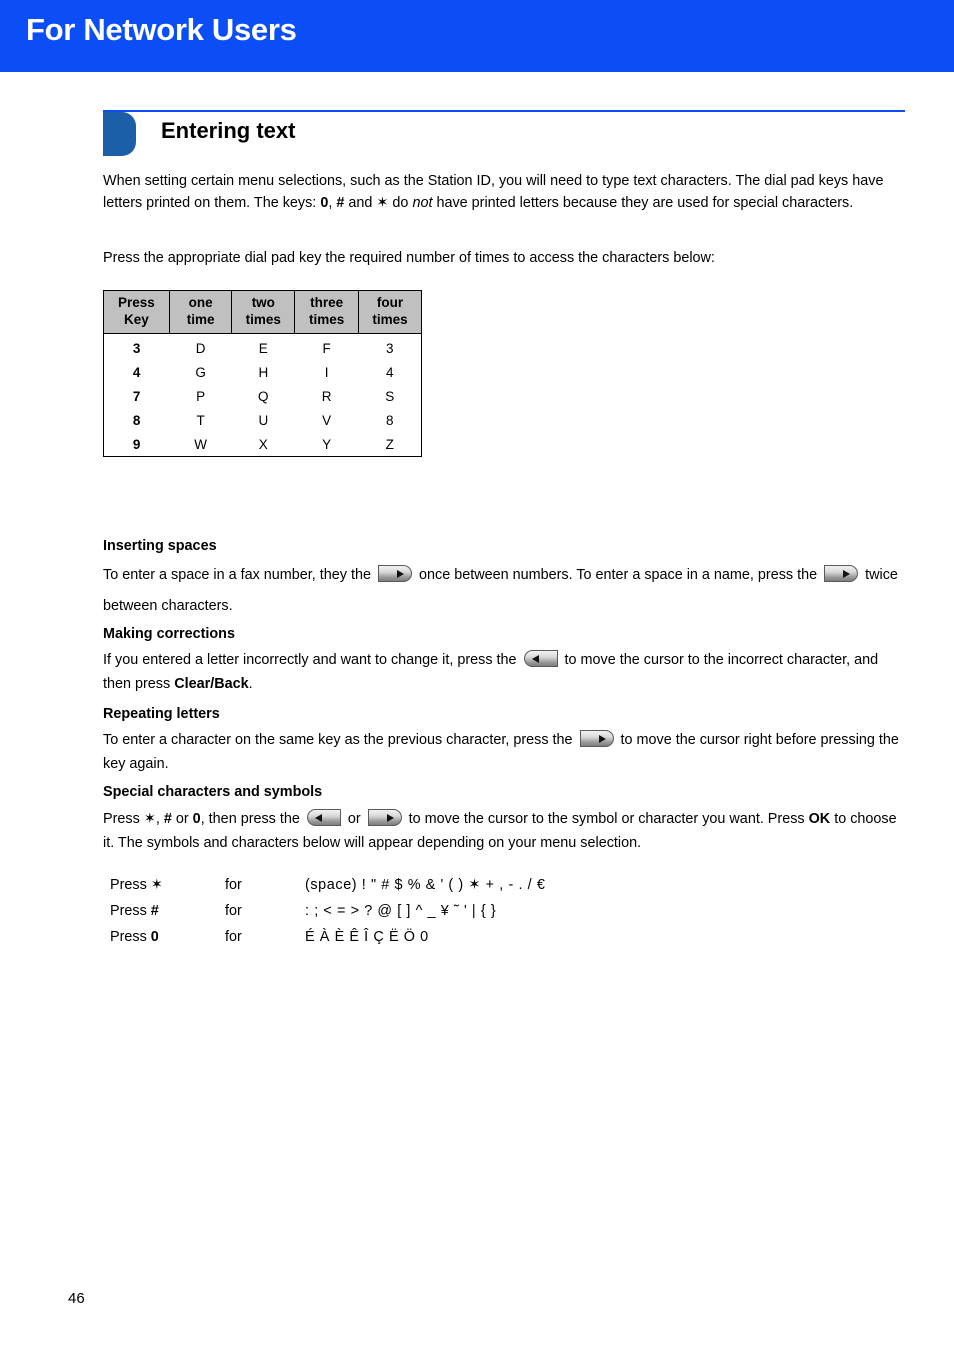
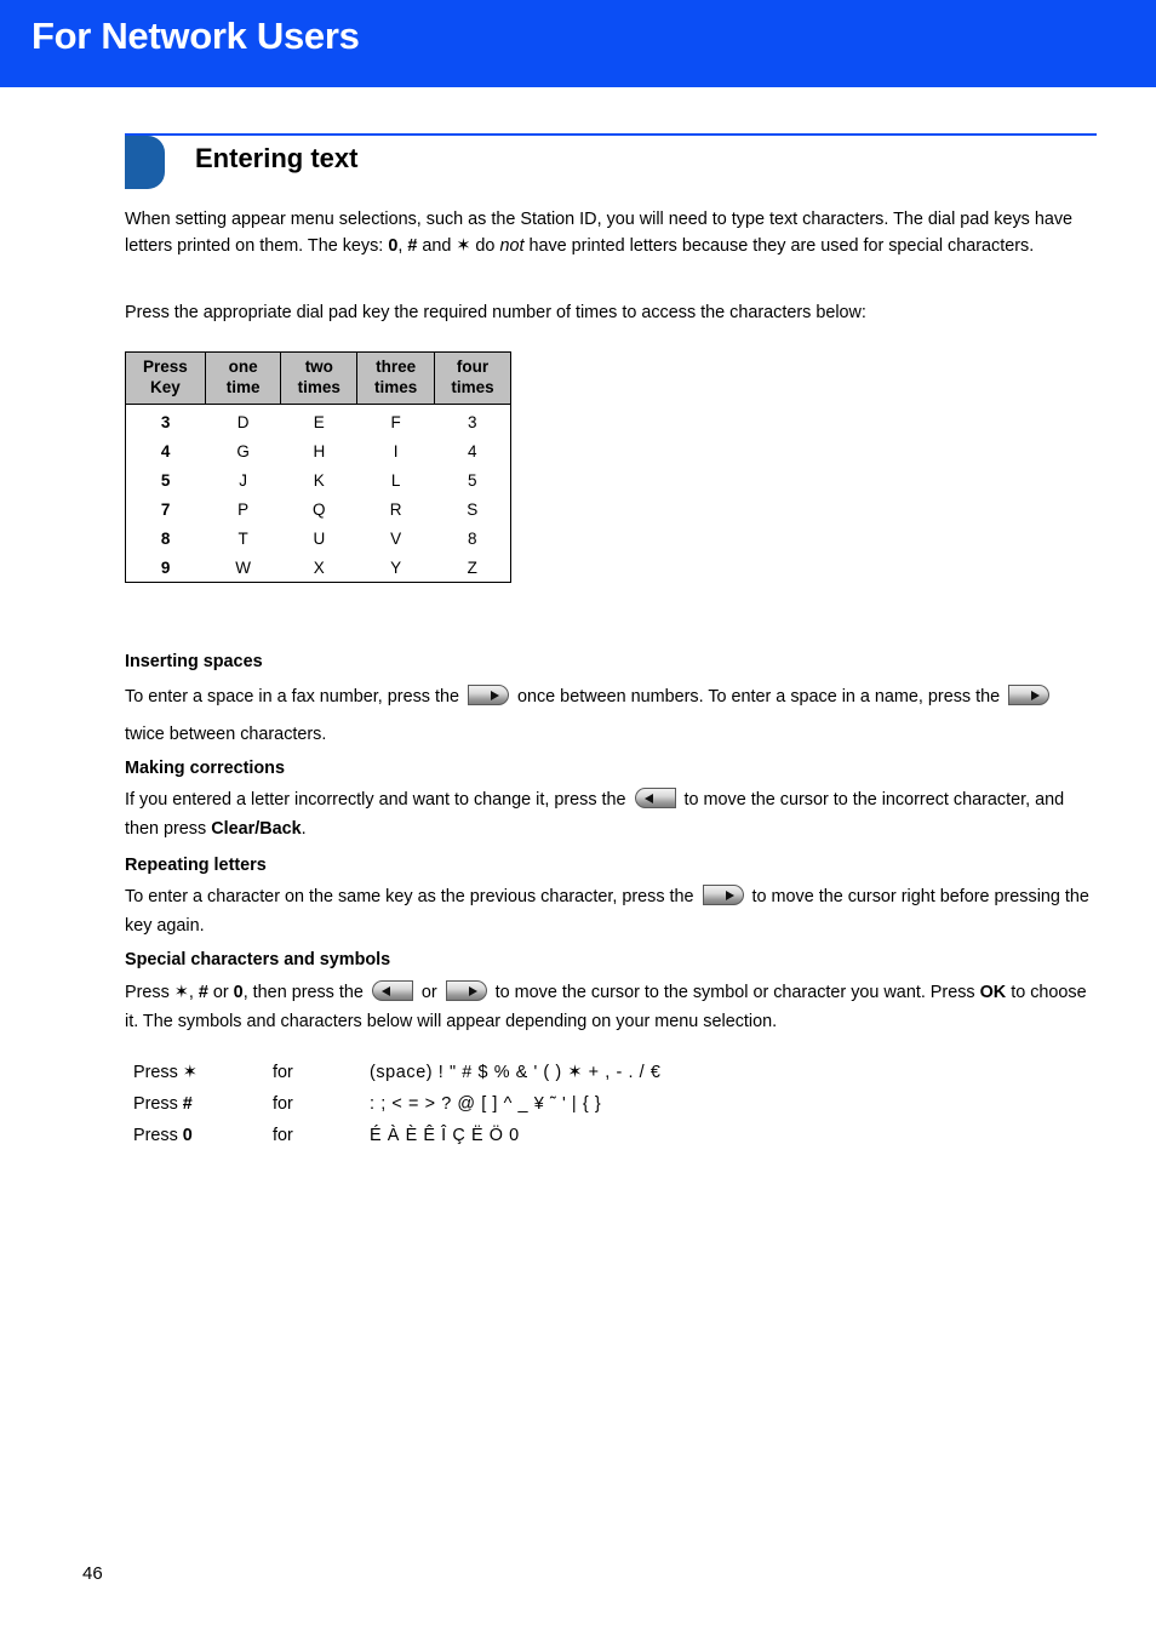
  For Network Users
  Entering text
- When setting certain menu selections, such as the Station ID, you will need to type text characters. The dial pad keys have letters printed on them. The keys: 0, # and ✶ do not have printed letters because they are used for special characters.
+ When setting appear menu selections, such as the Station ID, you will need to type text characters. The dial pad keys have letters printed on them. The keys: 0, # and ✶ do not have printed letters because they are used for special characters.
  Press the appropriate dial pad key the required number of times to access the characters below:
  Press Key	one time	two times	three times	four times
  3	D	E	F	3
  4	G	H	I	4
+ 5	J	K	L	5
  7	P	Q	R	S
  8	T	U	V	8
  9	W	X	Y	Z
  Inserting spaces
- To enter a space in a fax number, they the once between numbers. To enter a space in a name, press the twice between characters.
+ To enter a space in a fax number, press the once between numbers. To enter a space in a name, press the twice between characters.
  Making corrections
  If you entered a letter incorrectly and want to change it, press the to move the cursor to the incorrect character, and then press Clear/Back.
  Repeating letters
  To enter a character on the same key as the previous character, press the to move the cursor right before pressing the key again.
  Special characters and symbols
  Press ✶, # or 0, then press the or to move the cursor to the symbol or character you want. Press OK to choose it. The symbols and characters below will appear depending on your menu selection.
  Press ✶
  for
  (space) ! " # $ % & ' ( ) ✶ + , - . / €
  Press #
  for
  : ; < = > ? @ [ ] ^ _ ¥ ˜ ' | { }
  Press 0
  for
  É À È Ê Î Ç Ë Ö 0
  46
